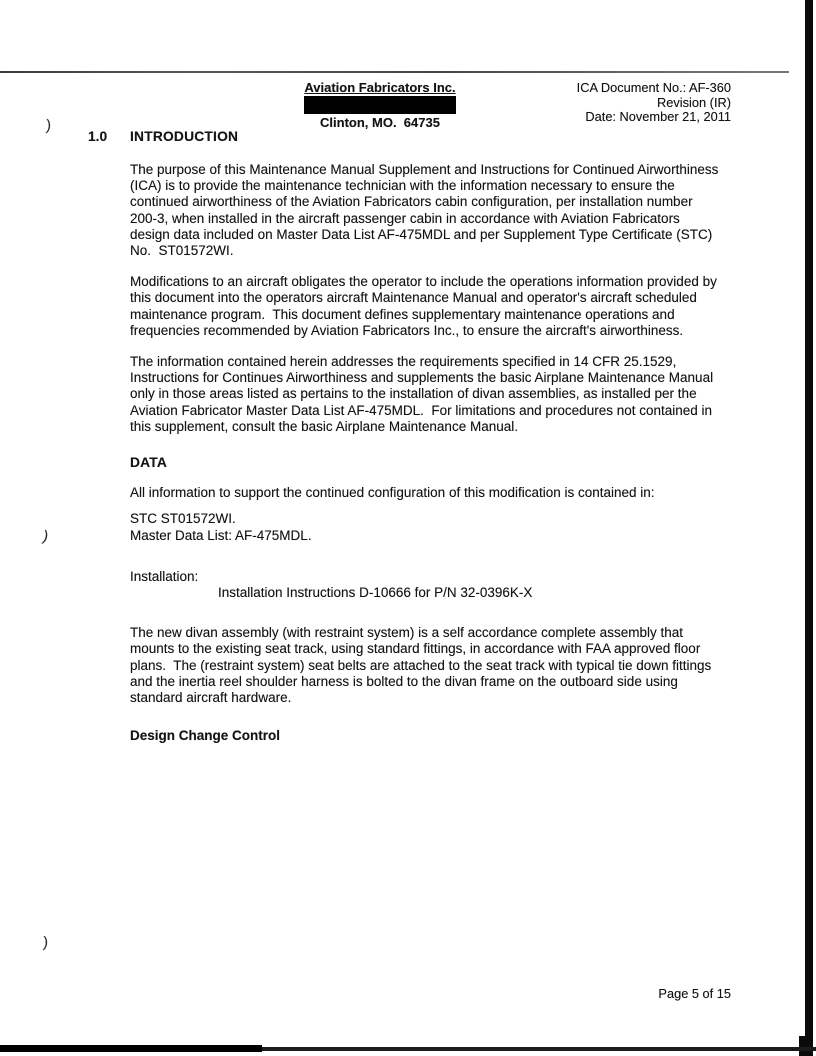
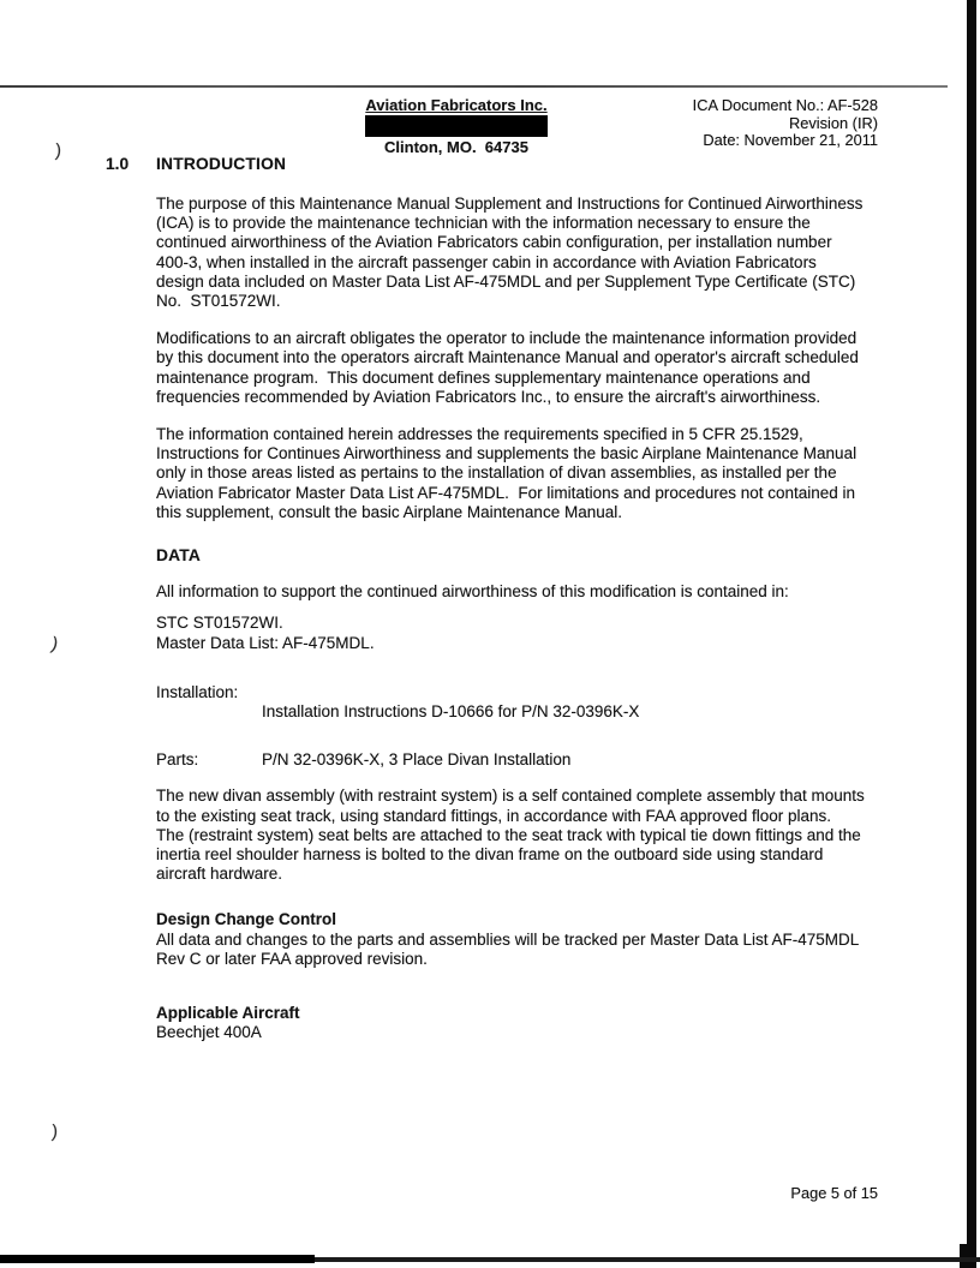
  Aviation Fabricators Inc.
  Clinton, MO. 64735
- ICA Document No.: AF-360
+ ICA Document No.: AF-528
  Revision (IR)
  Date: November 21, 2011
  1.0
  INTRODUCTION
- The purpose of this Maintenance Manual Supplement and Instructions for Continued Airworthiness (ICA) is to provide the maintenance technician with the information necessary to ensure the continued airworthiness of the Aviation Fabricators cabin configuration, per installation number 200-3, when installed in the aircraft passenger cabin in accordance with Aviation Fabricators design data included on Master Data List AF-475MDL and per Supplement Type Certificate (STC) No. ST01572WI.
+ The purpose of this Maintenance Manual Supplement and Instructions for Continued Airworthiness (ICA) is to provide the maintenance technician with the information necessary to ensure the continued airworthiness of the Aviation Fabricators cabin configuration, per installation number 400-3, when installed in the aircraft passenger cabin in accordance with Aviation Fabricators design data included on Master Data List AF-475MDL and per Supplement Type Certificate (STC) No. ST01572WI.
- Modifications to an aircraft obligates the operator to include the operations information provided by this document into the operators aircraft Maintenance Manual and operator's aircraft scheduled maintenance program. This document defines supplementary maintenance operations and frequencies recommended by Aviation Fabricators Inc., to ensure the aircraft's airworthiness.
+ Modifications to an aircraft obligates the operator to include the maintenance information provided by this document into the operators aircraft Maintenance Manual and operator's aircraft scheduled maintenance program. This document defines supplementary maintenance operations and frequencies recommended by Aviation Fabricators Inc., to ensure the aircraft's airworthiness.
- The information contained herein addresses the requirements specified in 14 CFR 25.1529, Instructions for Continues Airworthiness and supplements the basic Airplane Maintenance Manual only in those areas listed as pertains to the installation of divan assemblies, as installed per the Aviation Fabricator Master Data List AF-475MDL. For limitations and procedures not contained in this supplement, consult the basic Airplane Maintenance Manual.
+ The information contained herein addresses the requirements specified in 5 CFR 25.1529, Instructions for Continues Airworthiness and supplements the basic Airplane Maintenance Manual only in those areas listed as pertains to the installation of divan assemblies, as installed per the Aviation Fabricator Master Data List AF-475MDL. For limitations and procedures not contained in this supplement, consult the basic Airplane Maintenance Manual.
  DATA
- All information to support the continued configuration of this modification is contained in:
+ All information to support the continued airworthiness of this modification is contained in:
  STC ST01572WI.
  Master Data List: AF-475MDL.
  Installation:
  Installation Instructions D-10666 for P/N 32-0396K-X
+ Parts:
+ P/N 32-0396K-X, 3 Place Divan Installation
- The new divan assembly (with restraint system) is a self accordance complete assembly that mounts to the existing seat track, using standard fittings, in accordance with FAA approved floor plans. The (restraint system) seat belts are attached to the seat track with typical tie down fittings and the inertia reel shoulder harness is bolted to the divan frame on the outboard side using standard aircraft hardware.
+ The new divan assembly (with restraint system) is a self contained complete assembly that mounts to the existing seat track, using standard fittings, in accordance with FAA approved floor plans. The (restraint system) seat belts are attached to the seat track with typical tie down fittings and the inertia reel shoulder harness is bolted to the divan frame on the outboard side using standard aircraft hardware.
  Design Change Control
+ All data and changes to the parts and assemblies will be tracked per Master Data List AF-475MDL Rev C or later FAA approved revision.
+ Applicable Aircraft
+ Beechjet 400A
  Page 5 of 15
